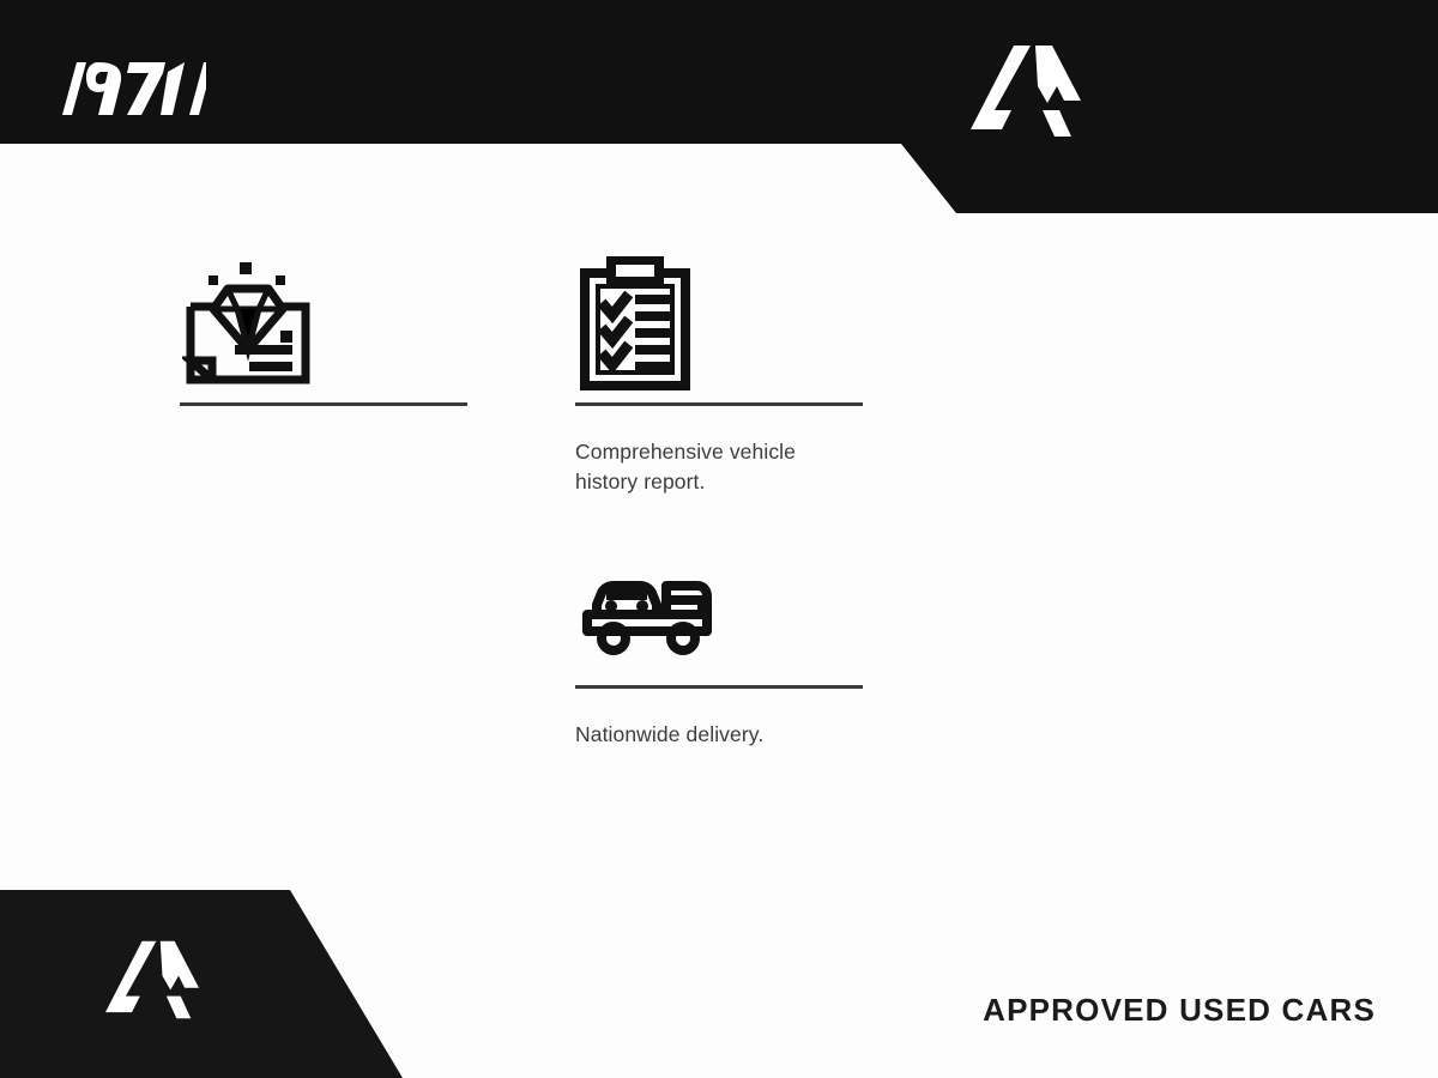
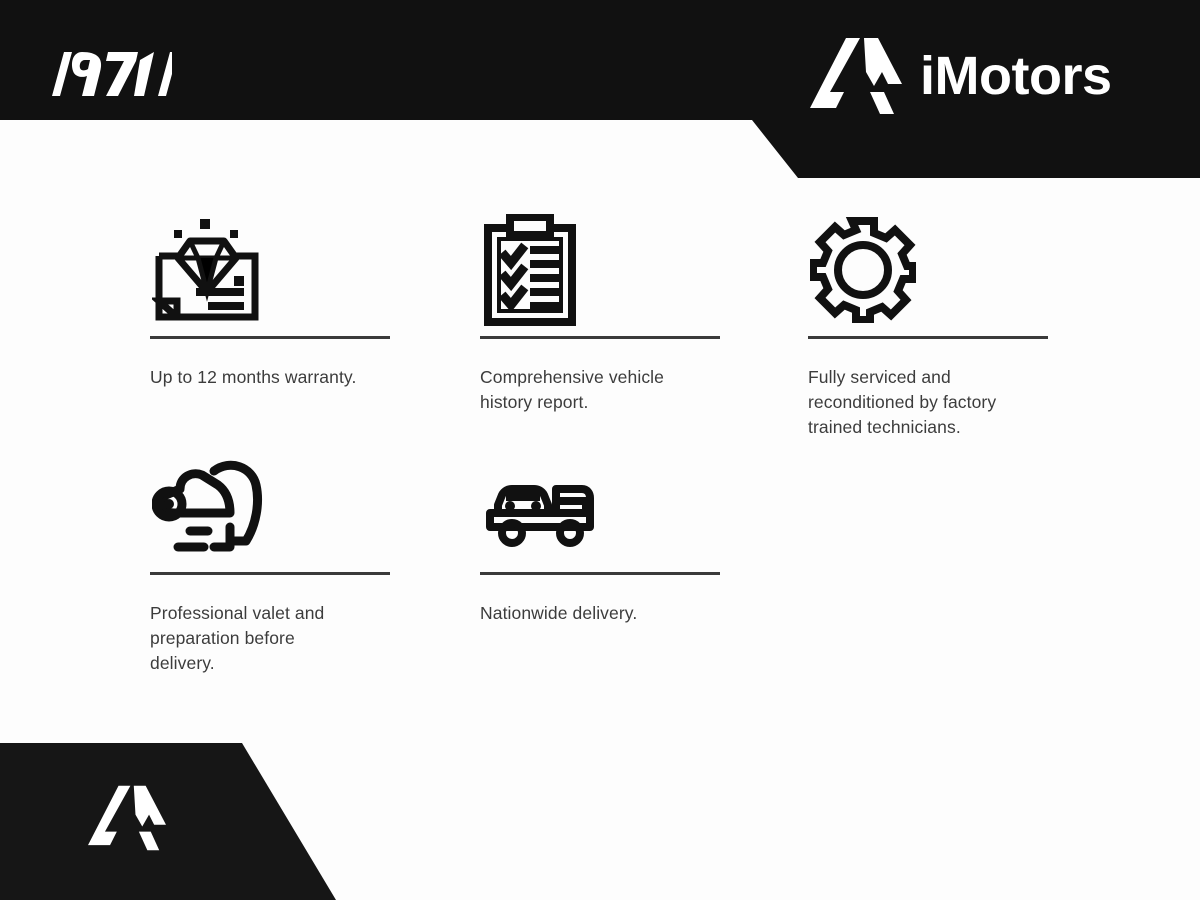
+ iMotors
+ Up to 12 months warranty.
  Comprehensive vehicle history report.
+ Fully serviced and reconditioned by factory trained technicians.
+ Professional valet and preparation before delivery.
  Nationwide delivery.
- APPROVED USED CARS
